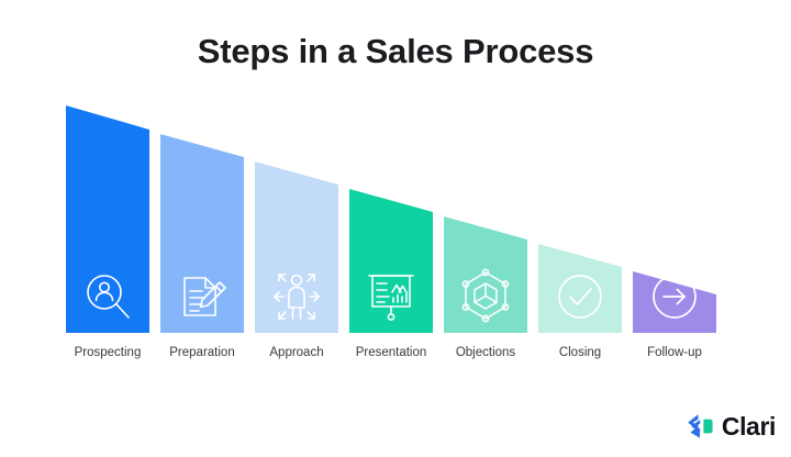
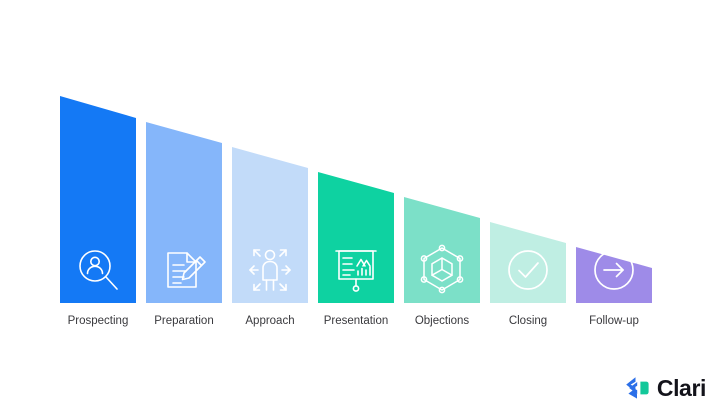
- Steps in a Sales Process
  Prospecting
  Preparation
  Approach
  Presentation
  Objections
  Closing
  Follow-up
  Clari
